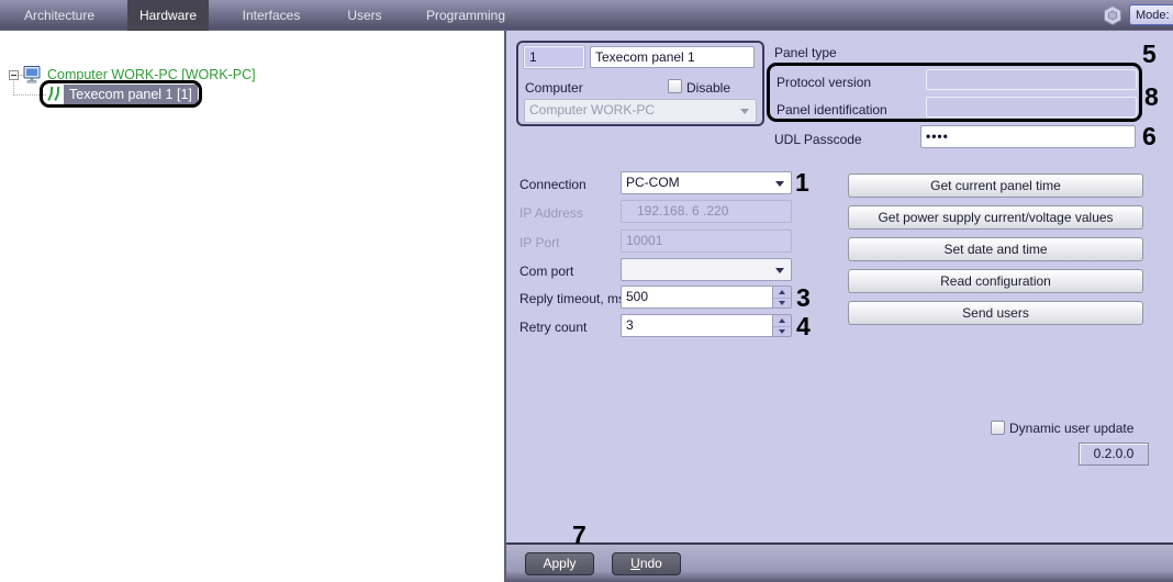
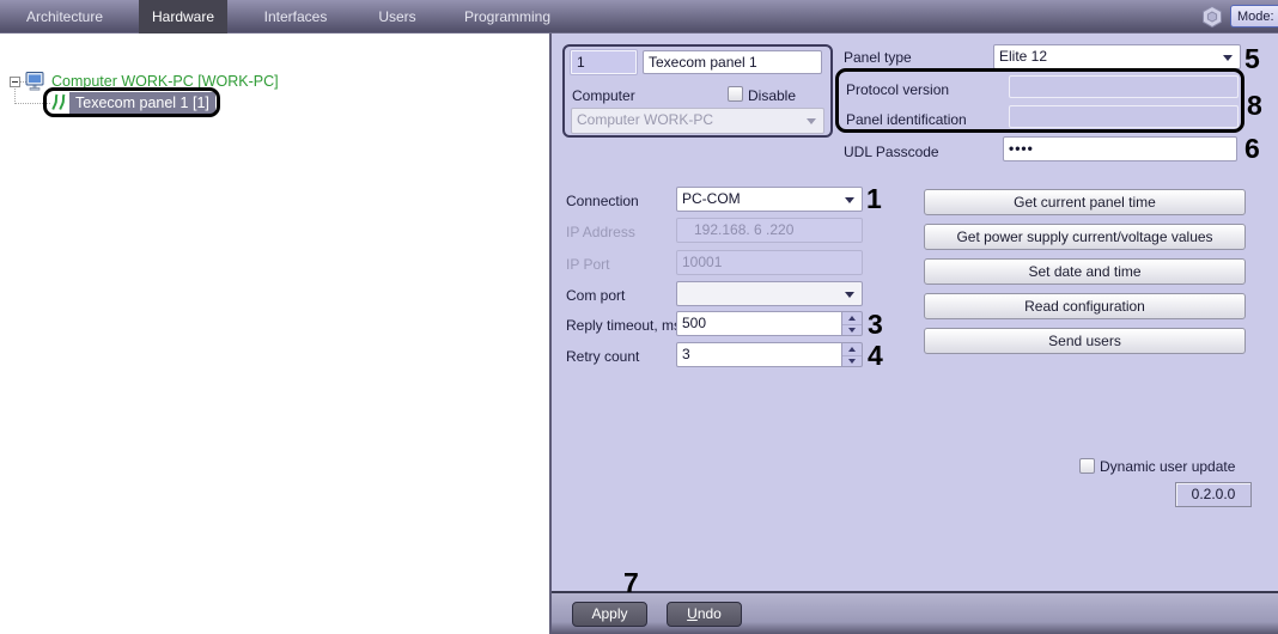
  Architecture
  Hardware
  Interfaces
  Users
  Programming
  Mode:
  Computer WORK-PC [WORK-PC]
  Texecom panel 1 [1]
  1
  Texecom panel 1
  Computer
  Disable
  Computer WORK-PC
  Panel type
+ Elite 12
  Protocol version
  Panel identification
  UDL Passcode
  ••••
  Connection
  PC-COM
  IP Address
  192.168. 6 .220
  IP Port
  10001
  Com port
  Reply timeout, m
  500
  Retry count
  3
  Get current panel time
  Get power supply current/voltage values
  Set date and time
  Read configuration
  Send users
  Dynamic user update
  0.2.0.0
  Apply
  Undo
  5
  8
  6
  1
  3
  4
  7
